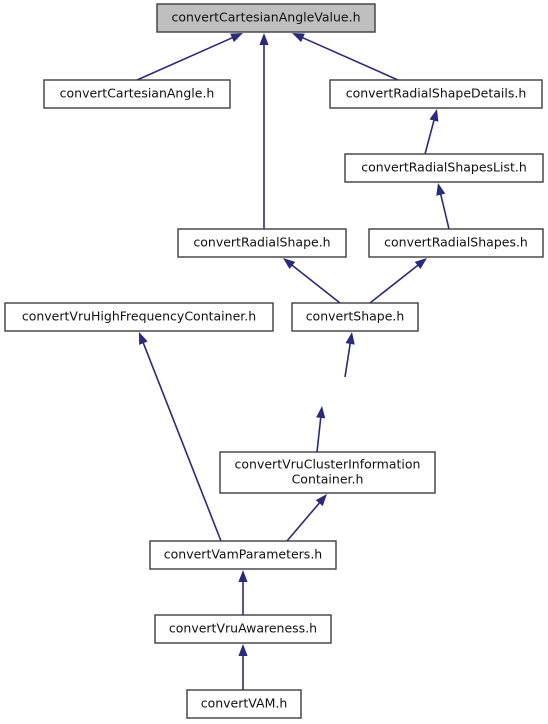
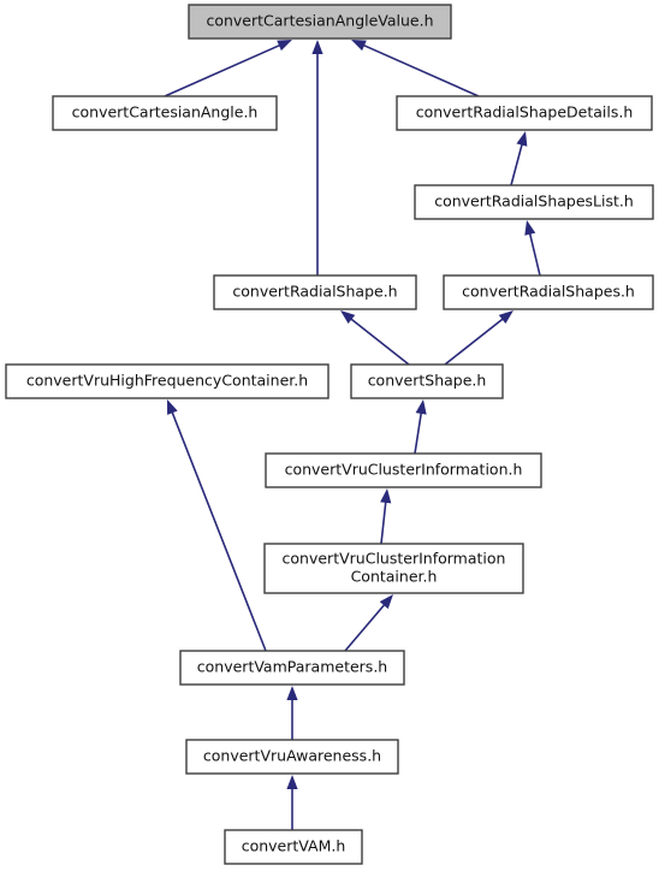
  convertCartesianAngleValue.h
  convertCartesianAngle.h
  convertRadialShapeDetails.h
  convertRadialShapesList.h
  convertRadialShape.h
  convertRadialShapes.h
  convertVruHighFrequencyContainer.h
  convertShape.h
+ convertVruClusterInformation.h
  convertVruClusterInformation
  Container.h
  convertVamParameters.h
  convertVruAwareness.h
  convertVAM.h
